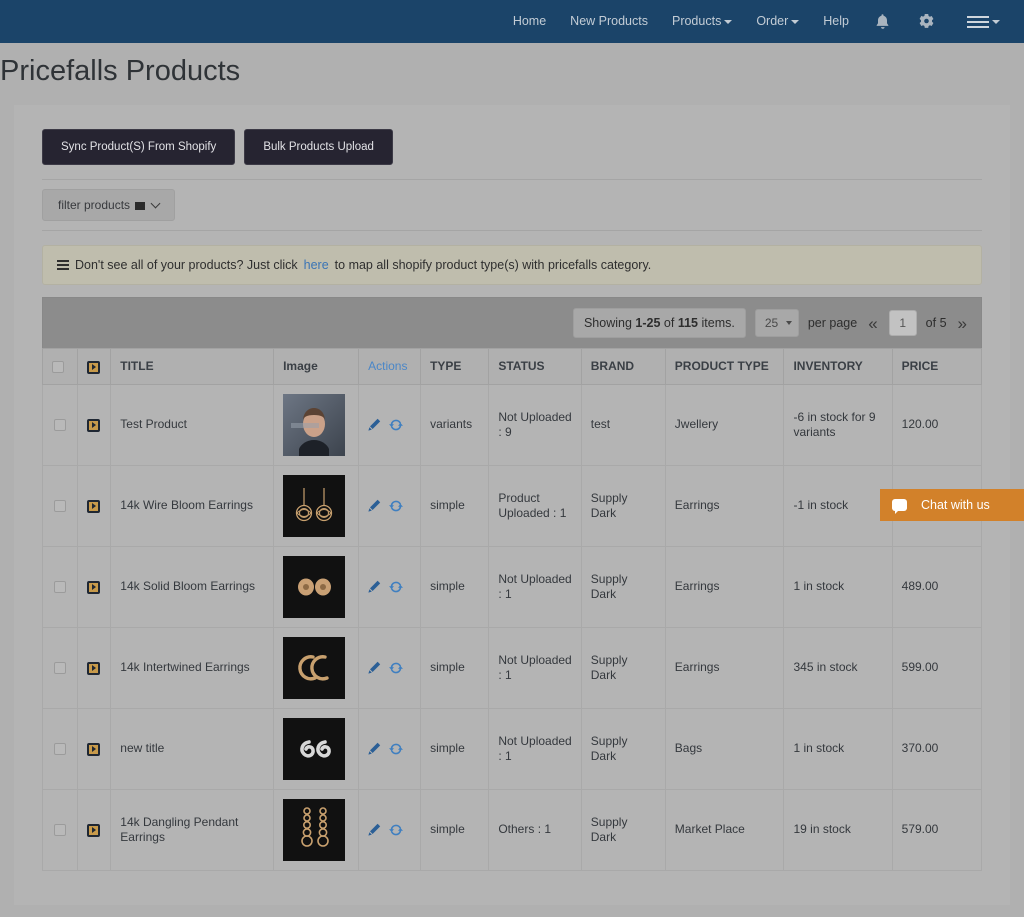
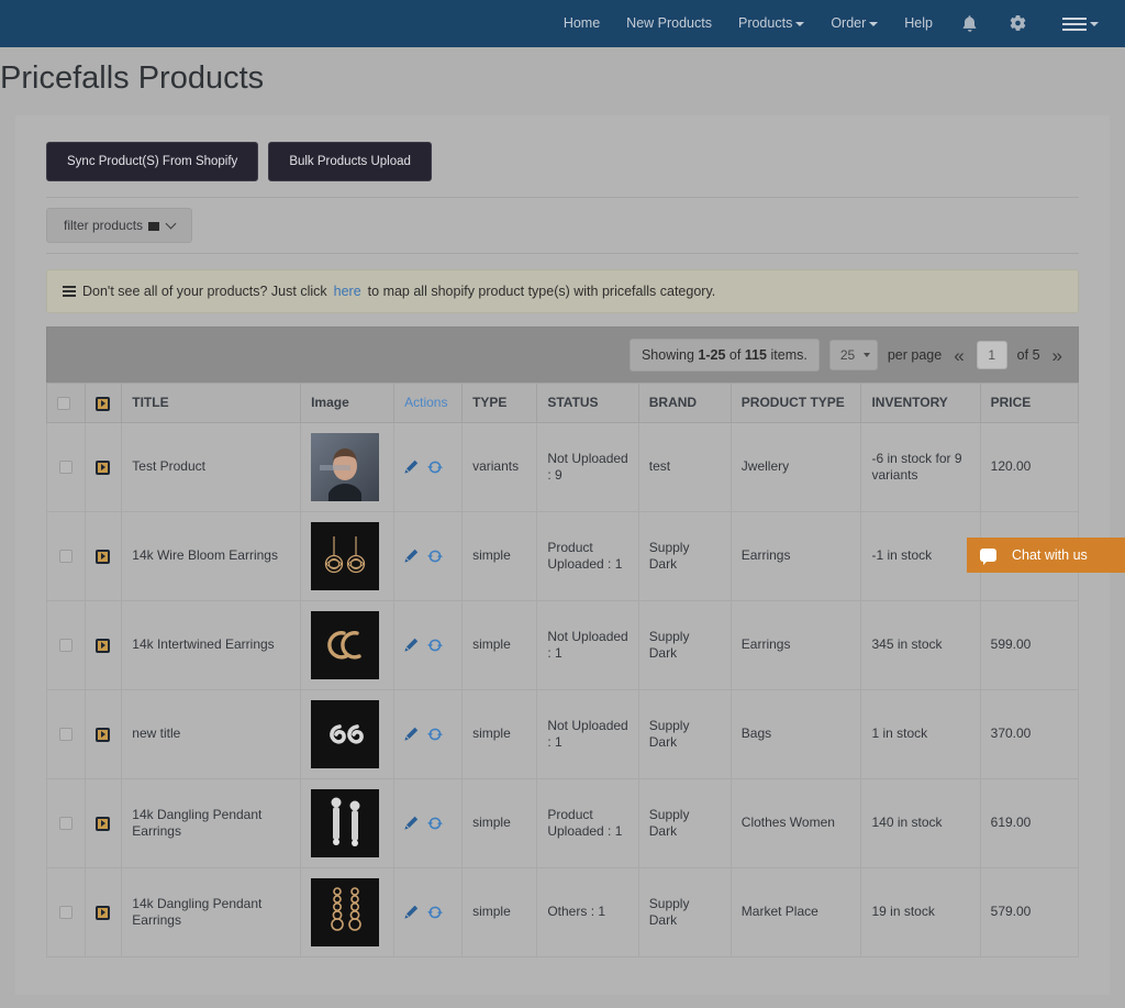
  Home
  New Products
  Products
  Order
  Help
  Pricefalls Products
  Sync Product(S) From Shopify
  Bulk Products Upload
  filter products
  Don't see all of your products? Just click
  here
  to map all shopify product type(s) with pricefalls category.
  Showing 1-25 of 115 items.
  25
  per page
  «
  1
  of 5
  »
  		TITLE	Image	Actions	TYPE	STATUS	BRAND	PRODUCT TYPE	INVENTORY	PRICE
  		Test Product			variants	Not Uploaded : 9	test	Jwellery	-6 in stock for 9 variants	120.00
  		14k Wire Bloom Earrings			simple	Product Uploaded : 1	Supply Dark	Earrings	-1 in stock
- 		14k Solid Bloom Earrings			simple	Not Uploaded : 1	Supply Dark	Earrings	1 in stock	489.00
  		14k Intertwined Earrings			simple	Not Uploaded : 1	Supply Dark	Earrings	345 in stock	599.00
  		new title			simple	Not Uploaded : 1	Supply Dark	Bags	1 in stock	370.00
+ 		14k Dangling Pendant Earrings			simple	Product Uploaded : 1	Supply Dark	Clothes Women	140 in stock	619.00
  		14k Dangling Pendant Earrings			simple	Others : 1	Supply Dark	Market Place	19 in stock	579.00
  Chat with us
